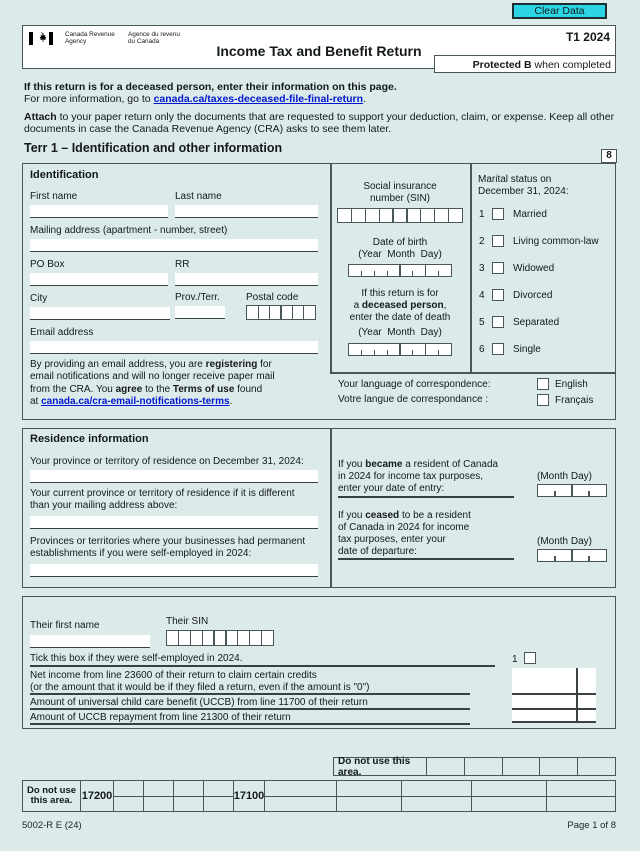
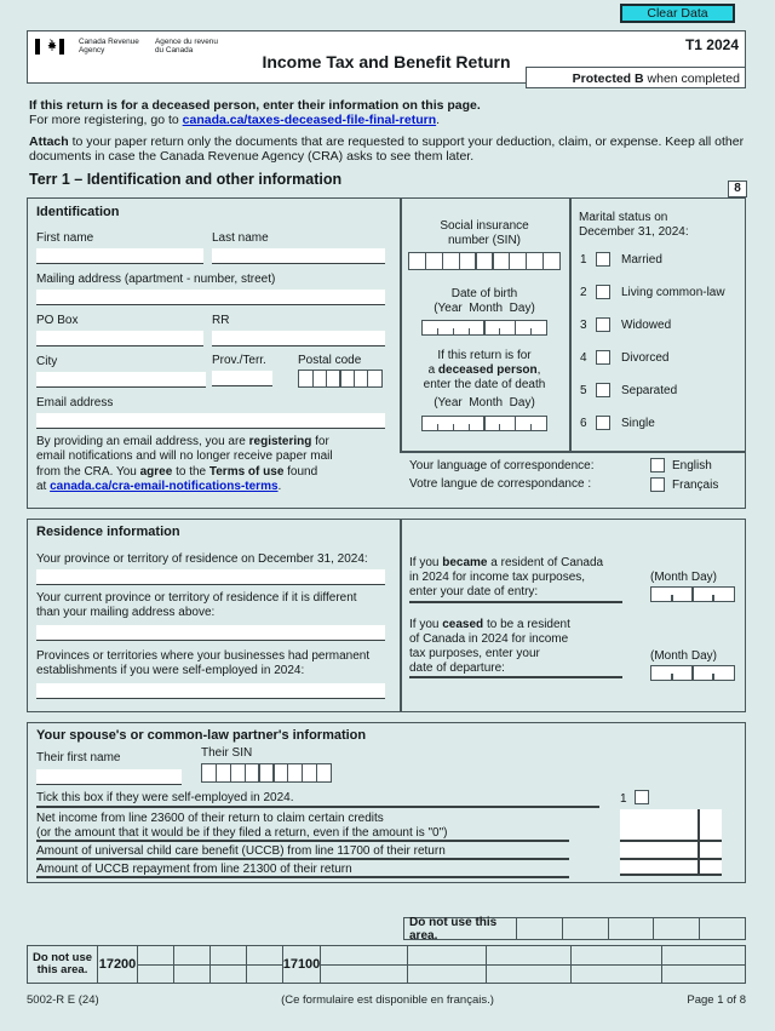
  Clear Data
  T1 2024
  Income Tax and Benefit Return
  Protected B when completed
  If this return is for a deceased person, enter their information on this page.
- For more information, go to canada.ca/taxes-deceased-file-final-return.
+ For more registering, go to canada.ca/taxes-deceased-file-final-return.
  Attach to your paper return only the documents that are requested to support your deduction, claim, or expense. Keep all other
  documents in case the Canada Revenue Agency (CRA) asks to see them later.
  Terr 1 – Identification and other information
  8
  Identification
  First name
  Last name
  Mailing address (apartment - number, street)
  PO Box
  RR
  City
  Prov./Terr.
  Postal code
  Email address
  By providing an email address, you are registering for
  email notifications and will no longer receive paper mail
  from the CRA. You agree to the Terms of use found
  at canada.ca/cra-email-notifications-terms.
  Social insurance
  number (SIN)
  Date of birth
  (Year Month Day)
  If this return is for
  a deceased person,
  enter the date of death
  (Year Month Day)
  Your language of correspondence:
  Votre langue de correspondance :
  English
  Français
  Marital status on
  December 31, 2024:
  1
  Married
  2
  Living common-law
  3
  Widowed
  4
  Divorced
  5
  Separated
  6
  Single
  Residence information
  Your province or territory of residence on December 31, 2024:
  Your current province or territory of residence if it is different
  than your mailing address above:
  Provinces or territories where your businesses had permanent
  establishments if you were self-employed in 2024:
  If you became a resident of Canada
  in 2024 for income tax purposes,
  enter your date of entry:
  (Month Day)
  If you ceased to be a resident
  of Canada in 2024 for income
  tax purposes, enter your
  date of departure:
  (Month Day)
+ Your spouse's or common-law partner's information
  Their first name
  Their SIN
  Tick this box if they were self-employed in 2024.
  1
  Net income from line 23600 of their return to claim certain credits
  (or the amount that it would be if they filed a return, even if the amount is "0")
  Amount of universal child care benefit (UCCB) from line 11700 of their return
  Amount of UCCB repayment from line 21300 of their return
  Do not use this area.
  Do not use
  this area.
  17200
  17100
  5002-R E (24)
+ (Ce formulaire est disponible en français.)
  Page 1 of 8
